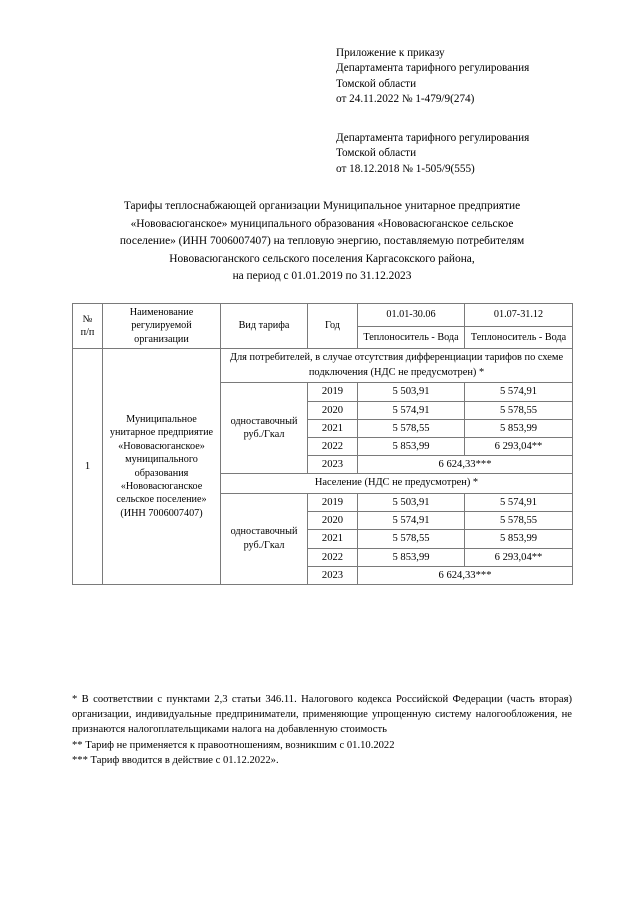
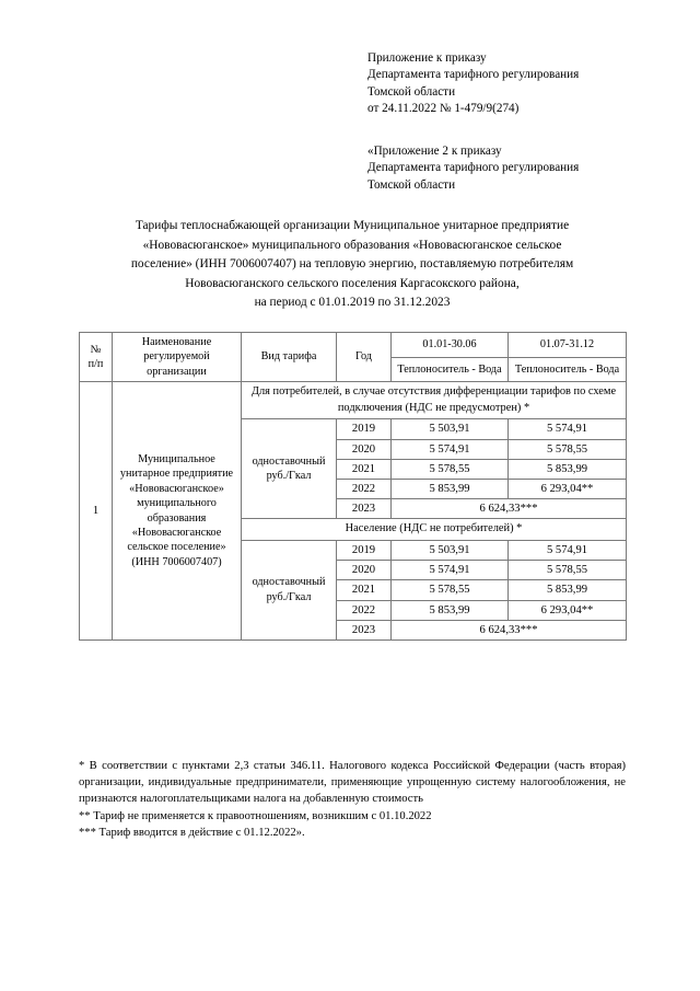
  Приложение к приказу
  Департамента тарифного регулирования
  Томской области
  от 24.11.2022 № 1-479/9(274)
+ «Приложение 2 к приказу
  Департамента тарифного регулирования
  Томской области
- от 18.12.2018 № 1-505/9(555)
  Тарифы теплоснабжающей организации Муниципальное унитарное предприятие
  «Нововасюганское» муниципального образования «Нововасюганское сельское
  поселение» (ИНН 7006007407) на тепловую энергию, поставляемую потребителям
  Нововасюганского сельского поселения Каргасокского района,
  на период с 01.01.2019 по 31.12.2023
  № п/п	Наименование регулируемой организации	Вид тарифа	Год	01.01-30.06	01.07-31.12
  Теплоноситель - Вода	Теплоноситель - Вода
  1	Муниципальное унитарное предприятие «Нововасюганское» муниципального образования «Нововасюганское сельское поселение» (ИНН 7006007407)	Для потребителей, в случае отсутствия дифференциации тарифов по схеме подключения (НДС не предусмотрен) *
  одноставочный руб./Гкал	2019	5 503,91	5 574,91
  2020	5 574,91	5 578,55
  2021	5 578,55	5 853,99
  2022	5 853,99	6 293,04**
  2023	6 624,33***
- Население (НДС не предусмотрен) *
+ Население (НДС не потребителей) *
  одноставочный руб./Гкал	2019	5 503,91	5 574,91
  2020	5 574,91	5 578,55
  2021	5 578,55	5 853,99
  2022	5 853,99	6 293,04**
  2023	6 624,33***
  * В соответствии с пунктами 2,3 статьи 346.11. Налогового кодекса Российской Федерации (часть вторая) организации, индивидуальные предприниматели, применяющие упрощенную систему налогообложения, не признаются налогоплательщиками налога на добавленную стоимость
  ** Тариф не применяется к правоотношениям, возникшим с 01.10.2022
  *** Тариф вводится в действие с 01.12.2022».
